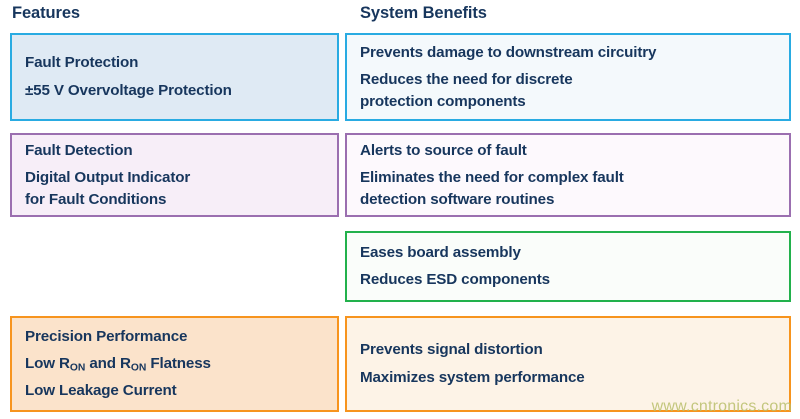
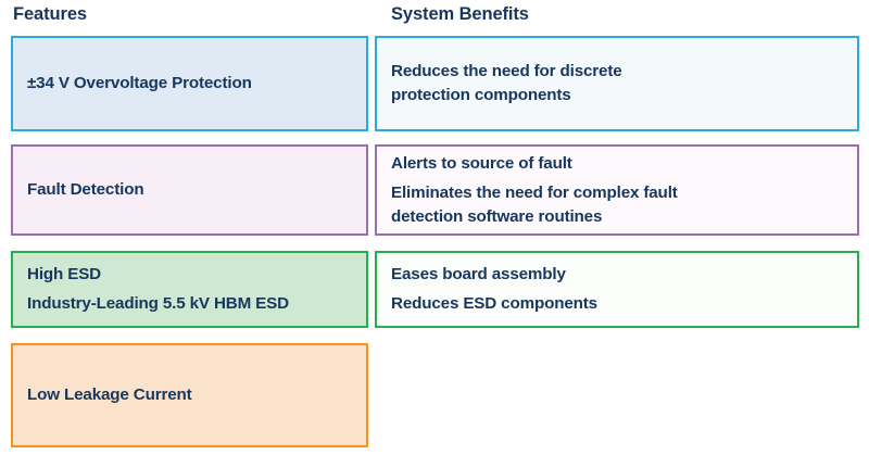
  Features
  System Benefits
- Fault Protection
- ±55 V Overvoltage Protection
+ ±34 V Overvoltage Protection
- Prevents damage to downstream circuitry
  Reduces the need for discrete
  protection components
  Fault Detection
- Digital Output Indicator
- for Fault Conditions
  Alerts to source of fault
  Eliminates the need for complex fault
  detection software routines
+ High ESD
+ Industry-Leading 5.5 kV HBM ESD
  Eases board assembly
  Reduces ESD components
- Precision Performance
- Low RON and RON Flatness
  Low Leakage Current
- Prevents signal distortion
- Maximizes system performance
- www.cntronics.com
